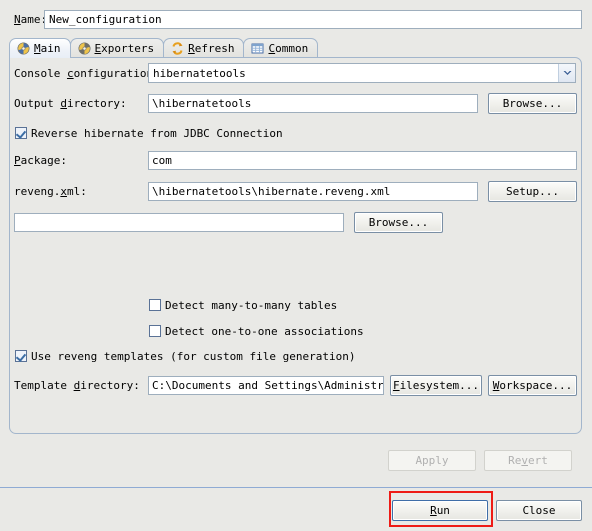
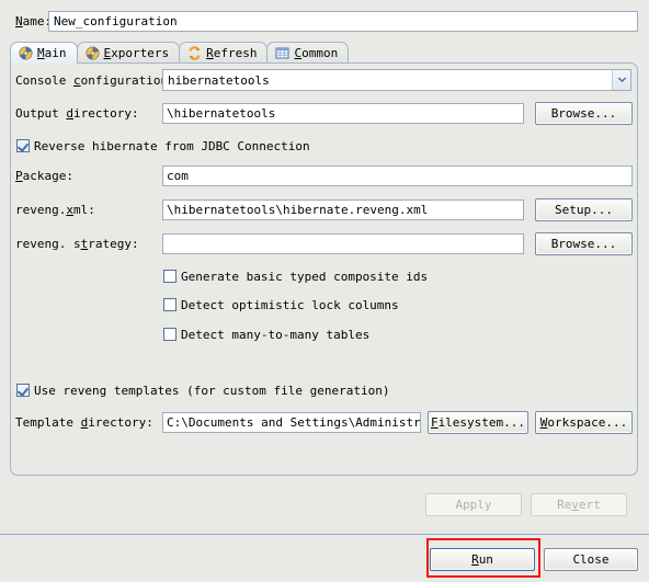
  Name
  New_configuration
  Main
  Exporters
  Refresh
  Common
  Console configuratio
  hibernatetools
  Output directory:
  \hibernatetools
  Browse...
  Reverse hibernate from JDBC Connection
  Package:
  com
  reveng.xml:
  \hibernatetools\hibernate.reveng.xml
  Setup...
+ reveng. strategy:
  Browse...
+ Generate basic typed composite ids
+ Detect optimistic lock columns
  Detect many-to-many tables
- Detect one-to-one associations
  Use reveng templates (for custom file generation)
  Template directory:
  C:\Documents and Settings\Administr
  F
  ilesystem...
  W
  orkspace...
  Apply
  Re
  v
  ert
  R
  un
  Close
